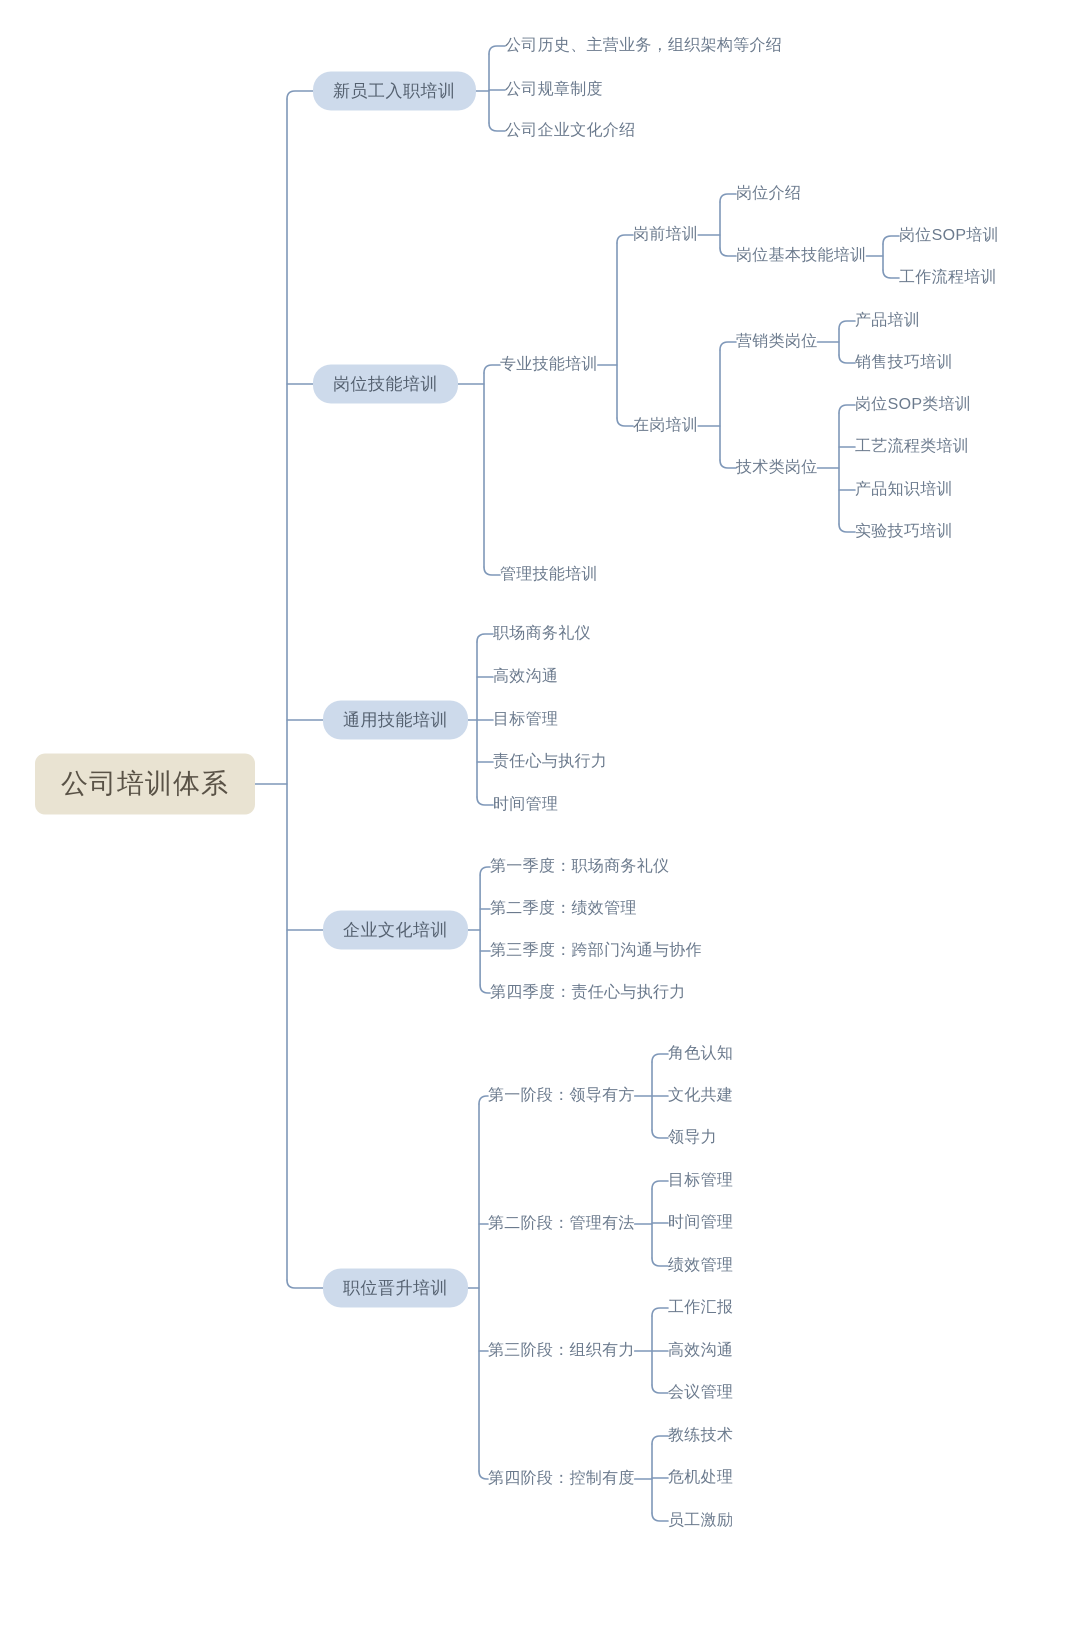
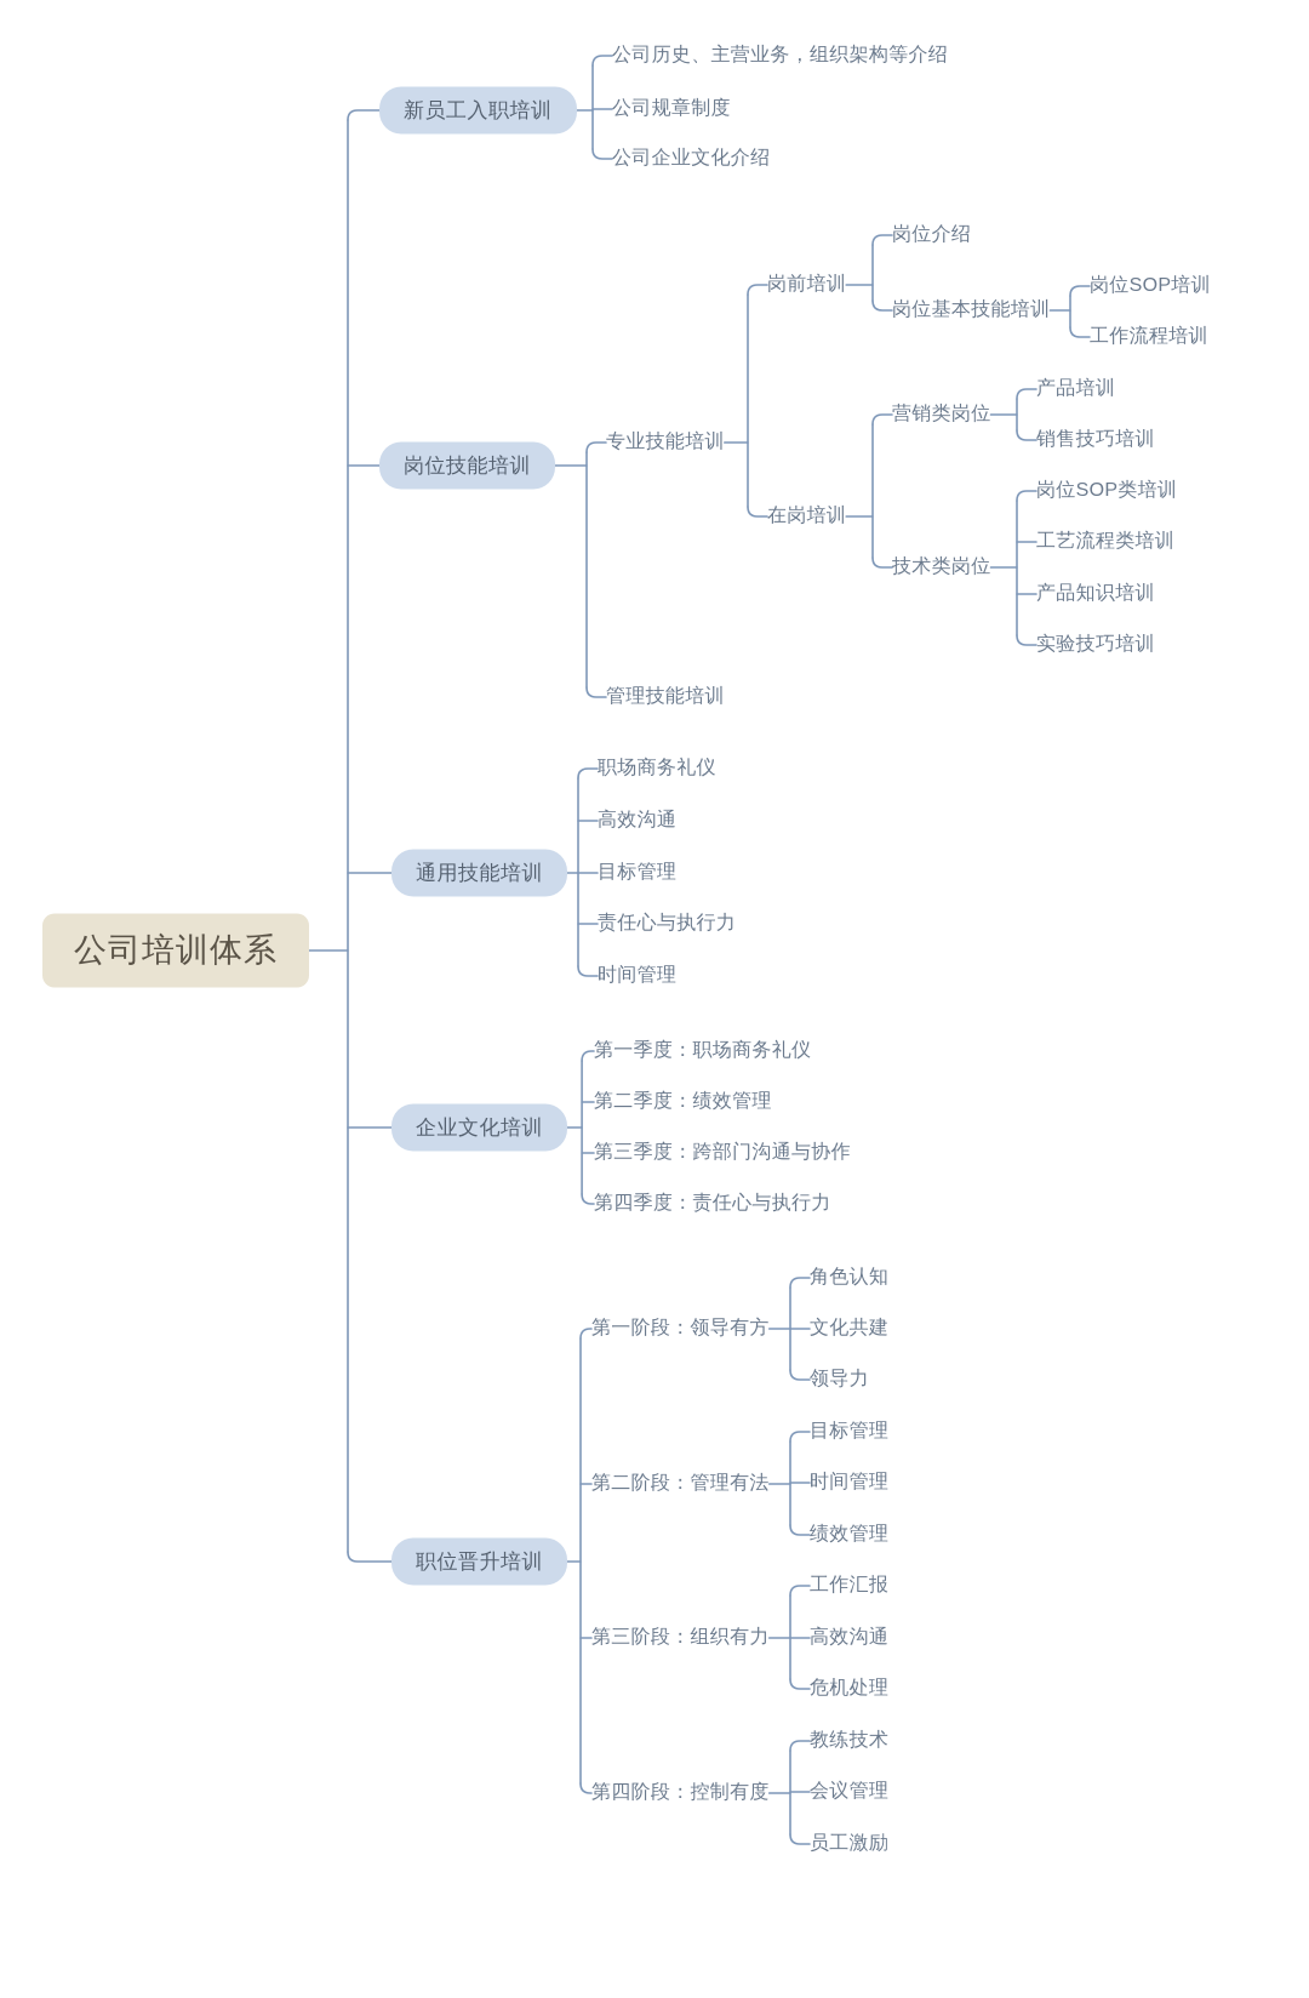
  公司培训体系
  新员工入职培训
  公司历史、主营业务，组织架构等介绍
  公司规章制度
  公司企业文化介绍
  岗位技能培训
  专业技能培训
  岗前培训
  岗位介绍
  岗位基本技能培训
  岗位SOP培训
  工作流程培训
  在岗培训
  营销类岗位
  产品培训
  销售技巧培训
  技术类岗位
  岗位SOP类培训
  工艺流程类培训
  产品知识培训
  实验技巧培训
  管理技能培训
  通用技能培训
  职场商务礼仪
  高效沟通
  目标管理
  责任心与执行力
  时间管理
  企业文化培训
  第一季度：职场商务礼仪
  第二季度：绩效管理
  第三季度：跨部门沟通与协作
  第四季度：责任心与执行力
  职位晋升培训
  第一阶段：领导有方
  角色认知
  文化共建
  领导力
  第二阶段：管理有法
  目标管理
  时间管理
  绩效管理
  第三阶段：组织有力
  工作汇报
  高效沟通
- 会议管理
+ 危机处理
  第四阶段：控制有度
  教练技术
- 危机处理
+ 会议管理
  员工激励
